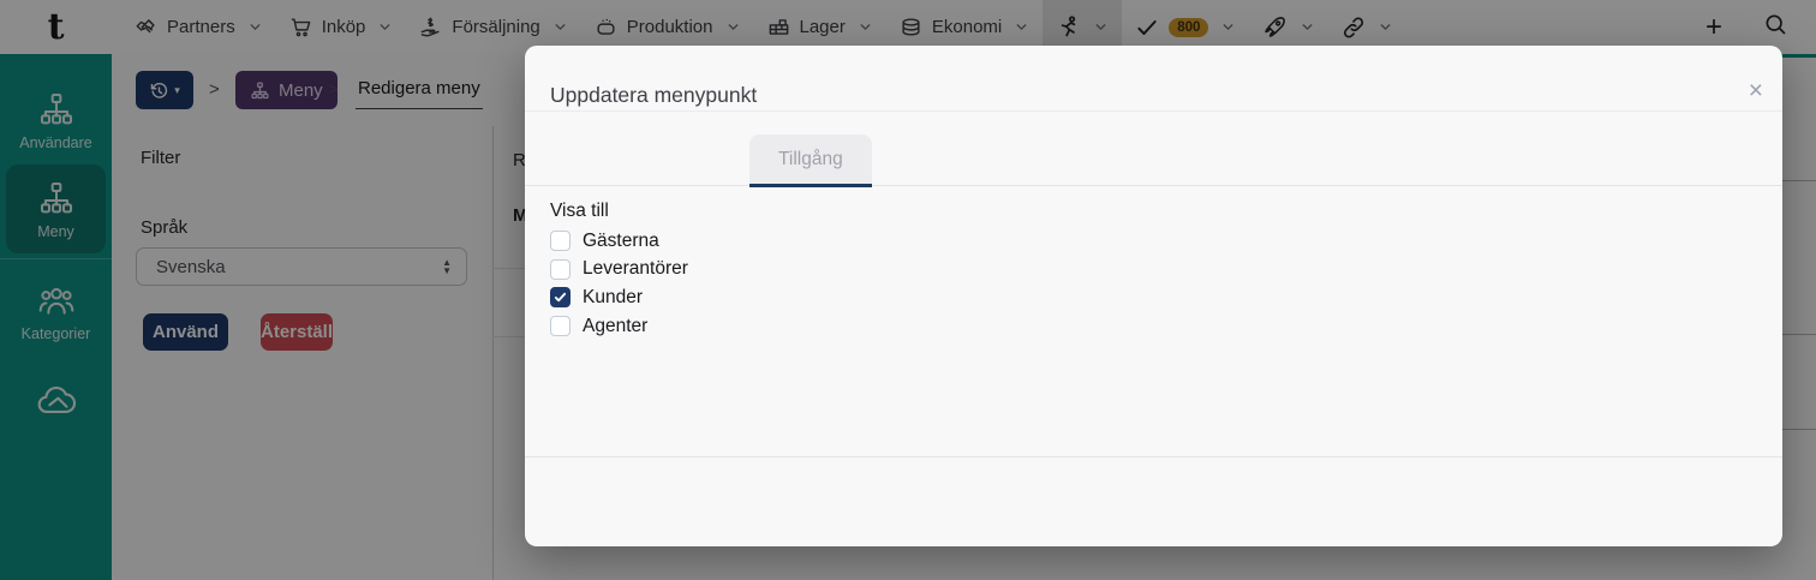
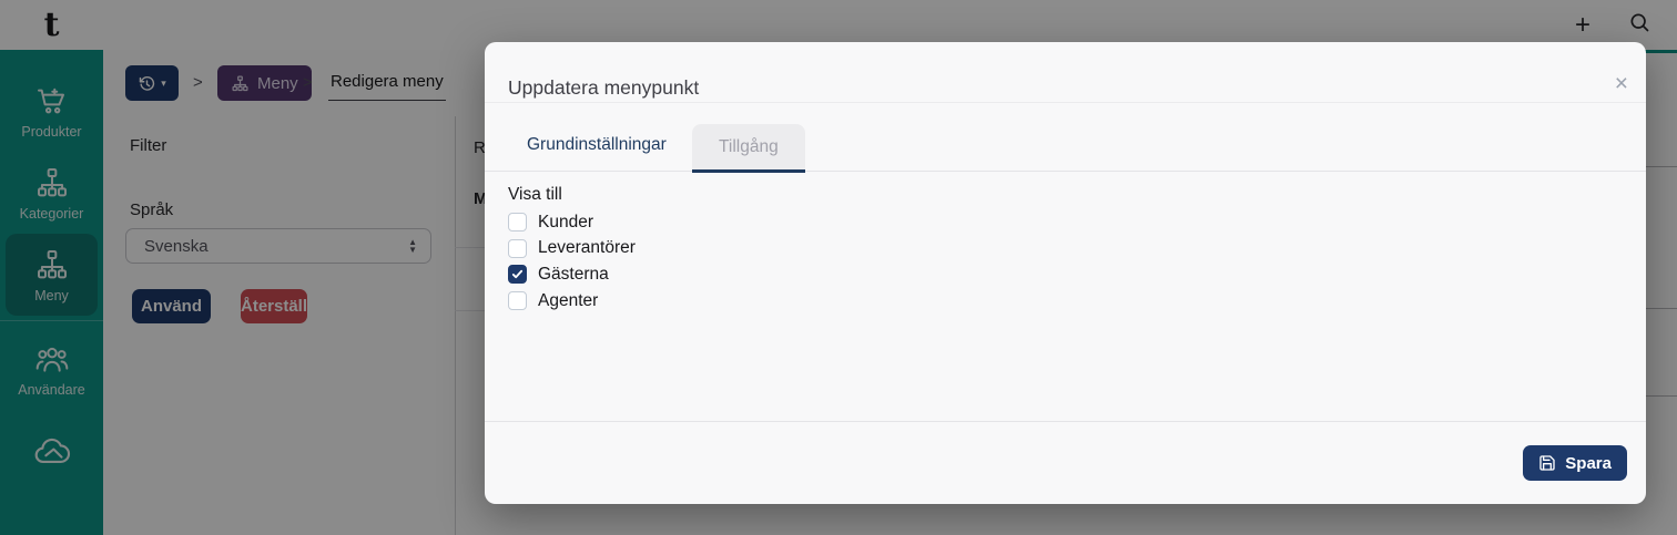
  t
- Partners
- Inköp
- Försäljning
- Produktion
- Lager
- Ekonomi
- 800
  +
+ Produkter
- Användare
+ Kategorier
  Meny
- Kategorier
+ Användare
  ▾
  >
  Meny
  >
  Redigera meny
  Filter
  Språk
  Svenska
  ▲
  ▼
  Använd
  Återställ
  R
  M
  Uppdatera menypunkt
  ×
+ Grundinställningar
  Tillgång
  Visa till
- Gästerna
+ Kunder
  Leverantörer
- Kunder
+ Gästerna
  Agenter
+ Spara
